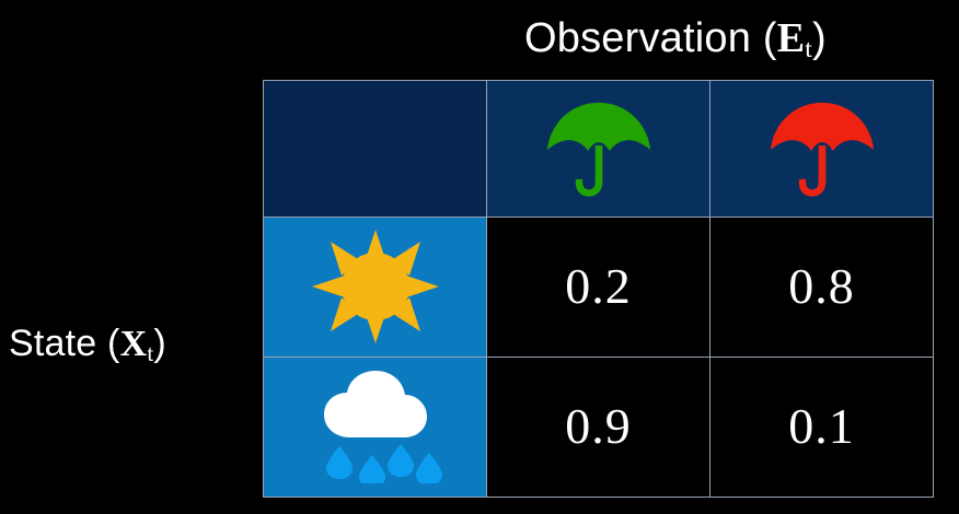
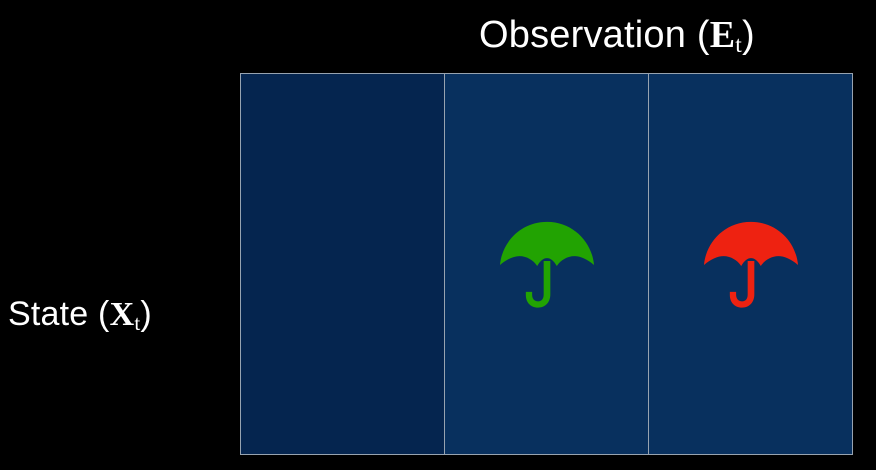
  Observation (Et)
  State (Xt)
- 	0.2	0.8
- 	0.9	0.1
